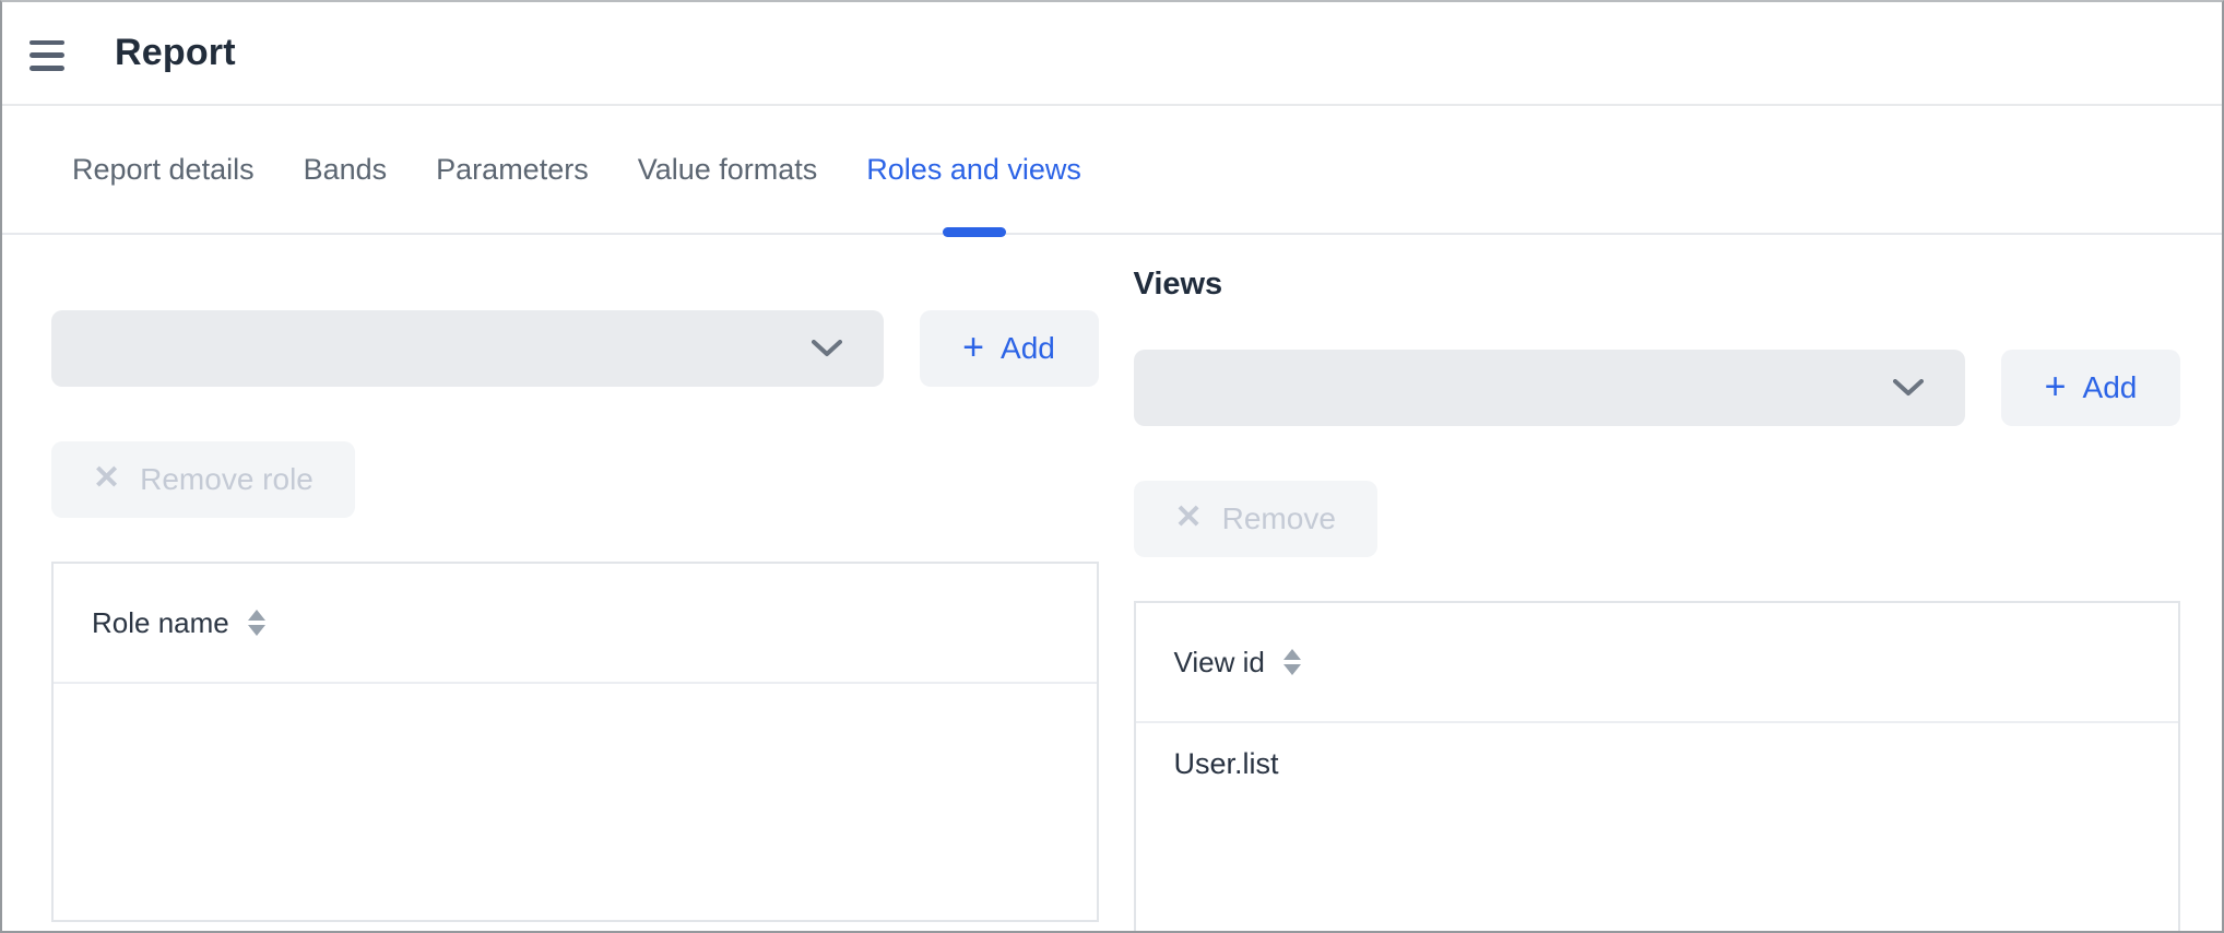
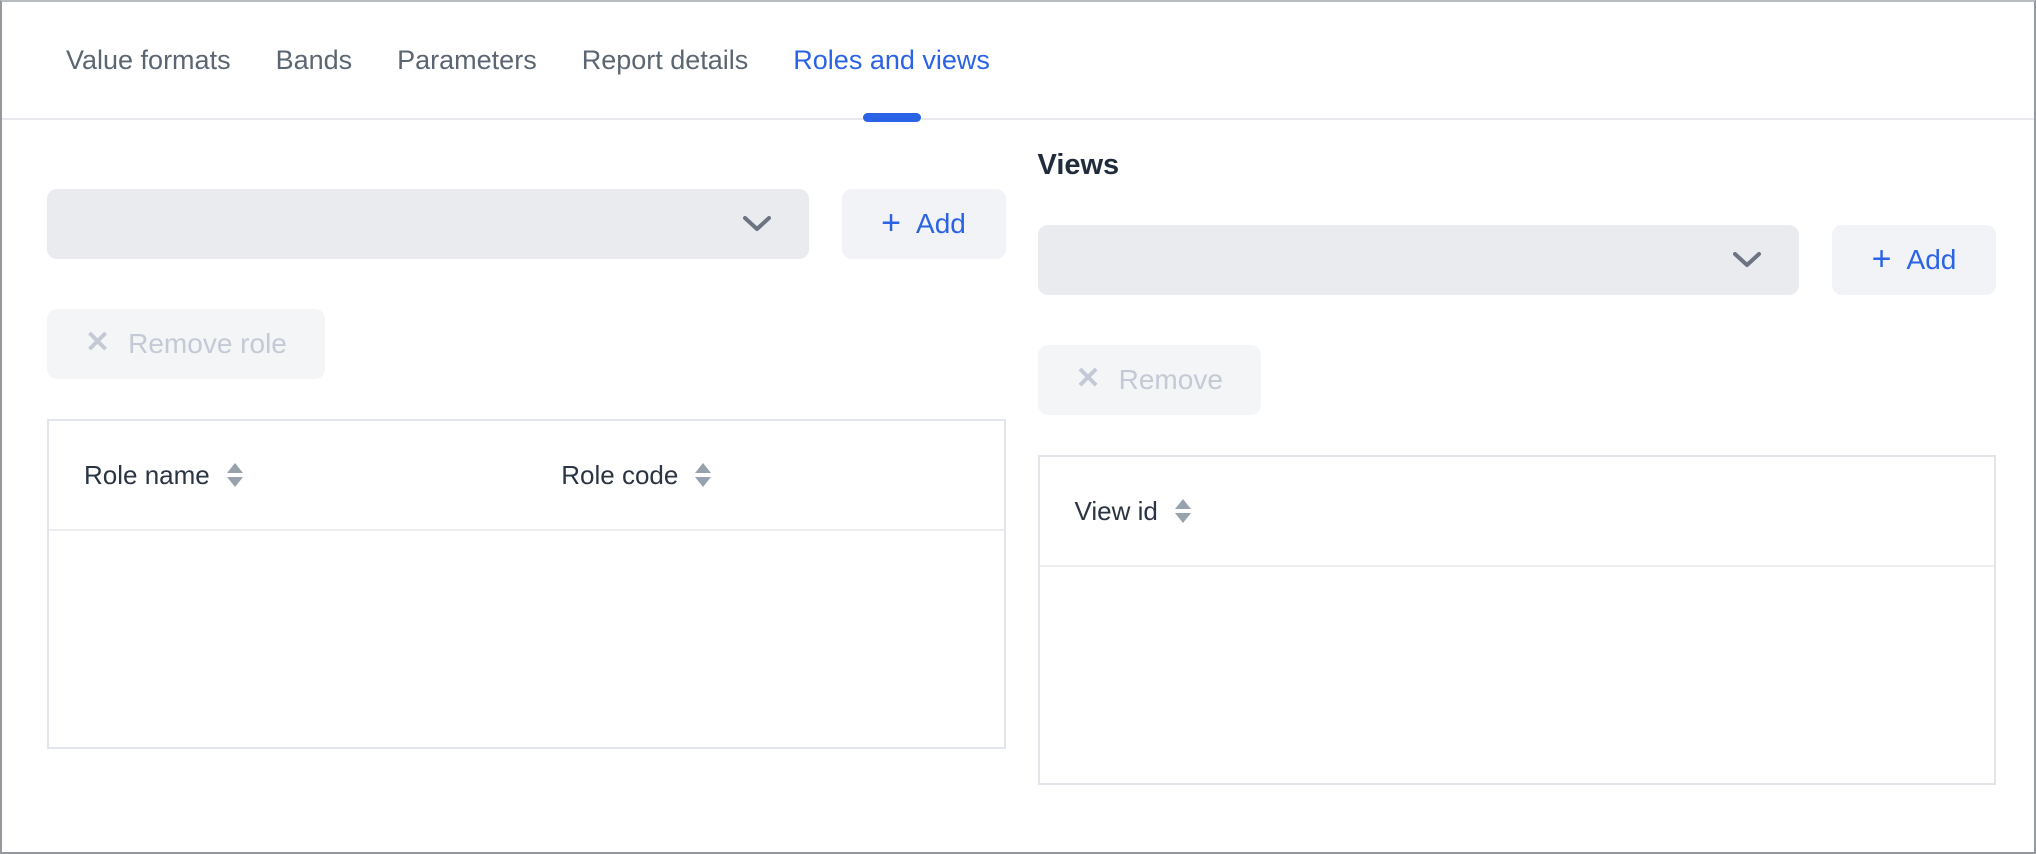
- Report
- Report details
+ Value formats
  Bands
  Parameters
- Value formats
+ Report details
  Roles and views
  +
  Add
  ✕
  Remove role
  Role name
+ Role code
  Views
  +
  Add
  ✕
  Remove
  View id
- User.list
